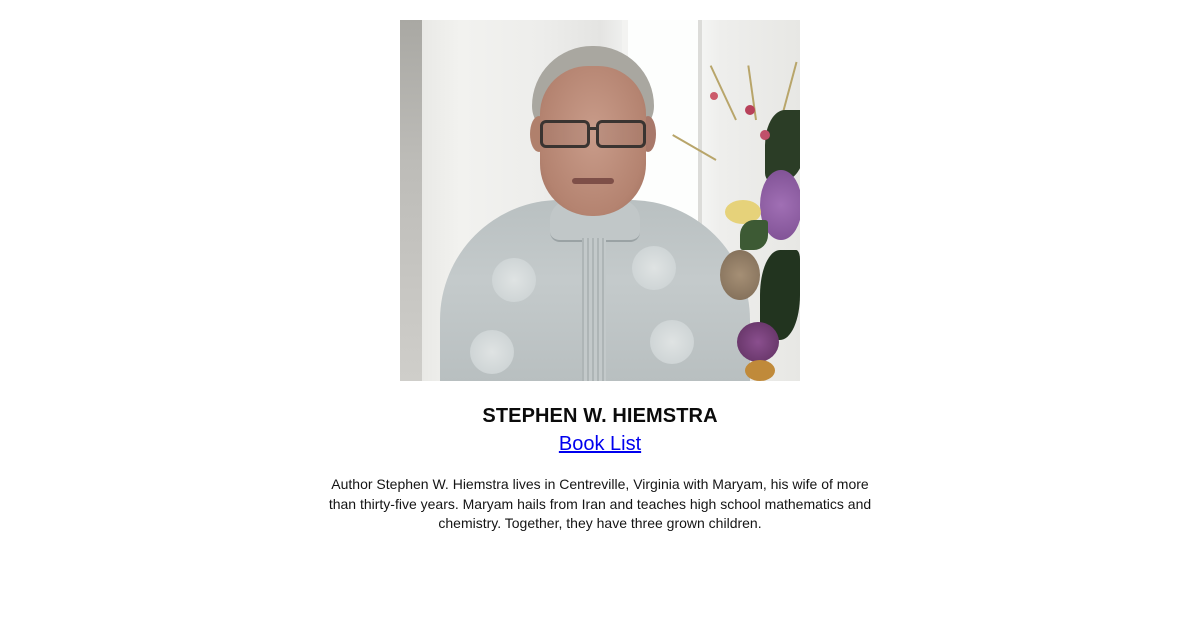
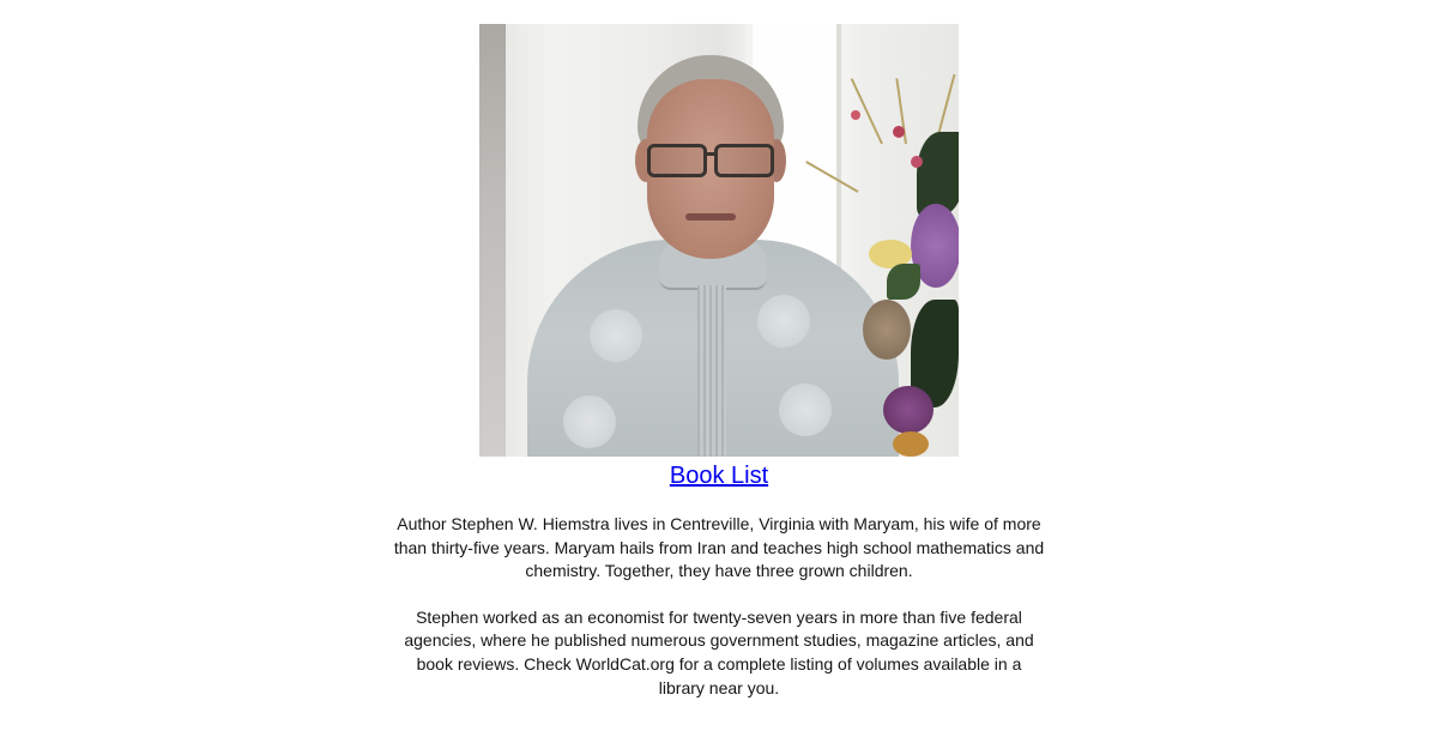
- STEPHEN W. HIEMSTRA
  Book List
  Author Stephen W. Hiemstra lives in Centreville, Virginia with Maryam, his wife of more than thirty-five years. Maryam hails from Iran and teaches high school mathematics and chemistry. Together, they have three grown children.
+ Stephen worked as an economist for twenty-seven years in more than five federal agencies, where he published numerous government studies, magazine articles, and book reviews. Check WorldCat.org for a complete listing of volumes available in a library near you.
